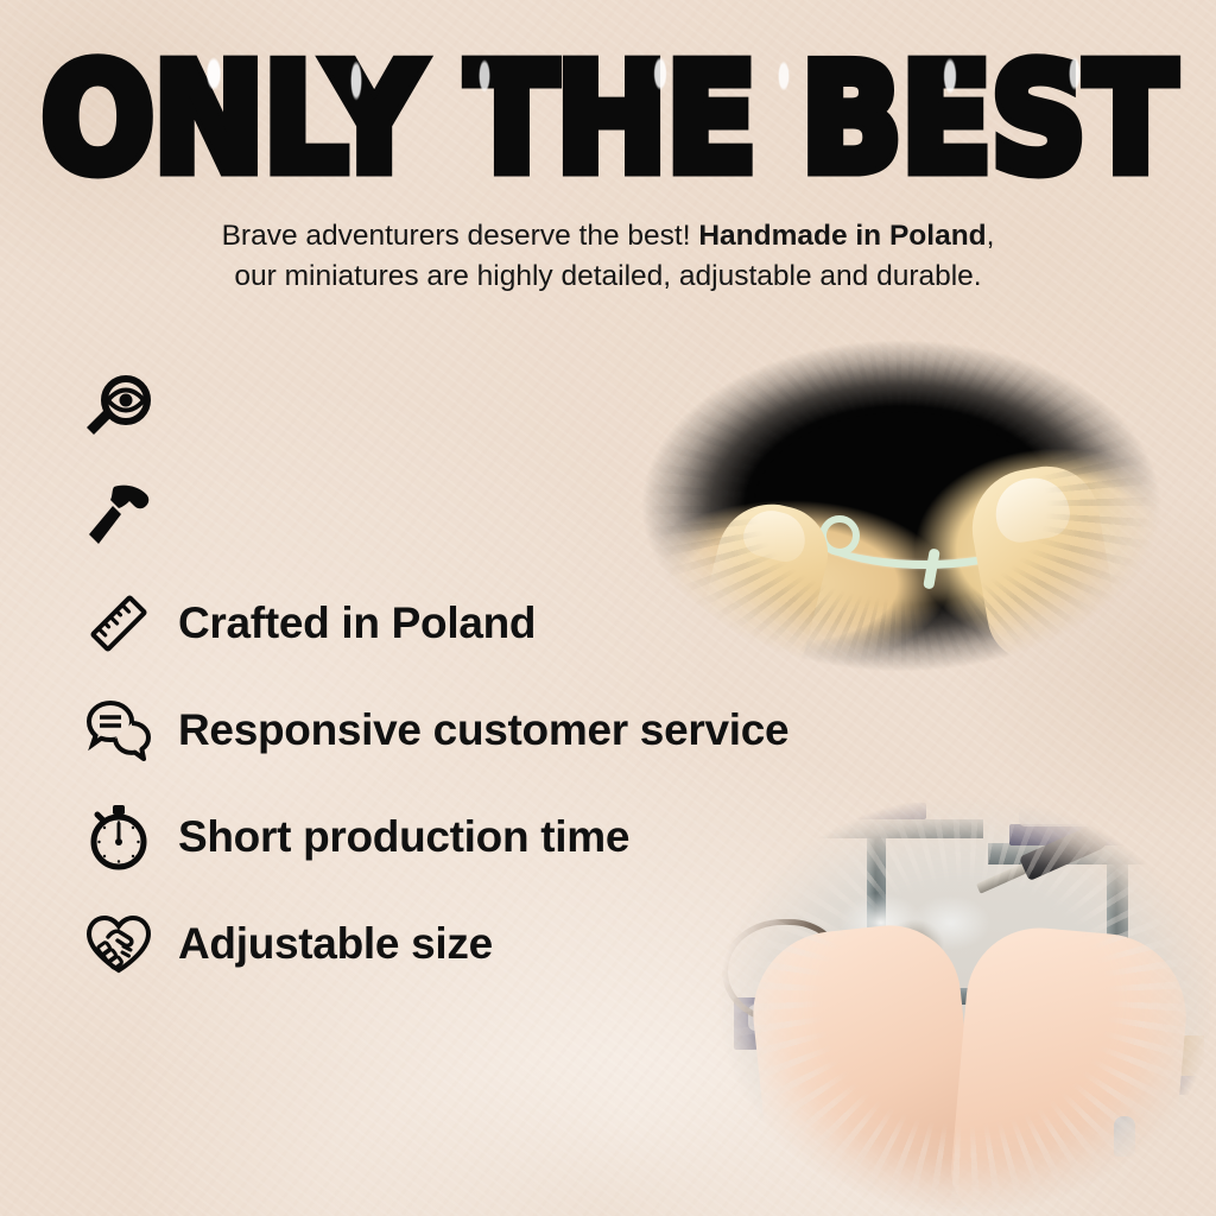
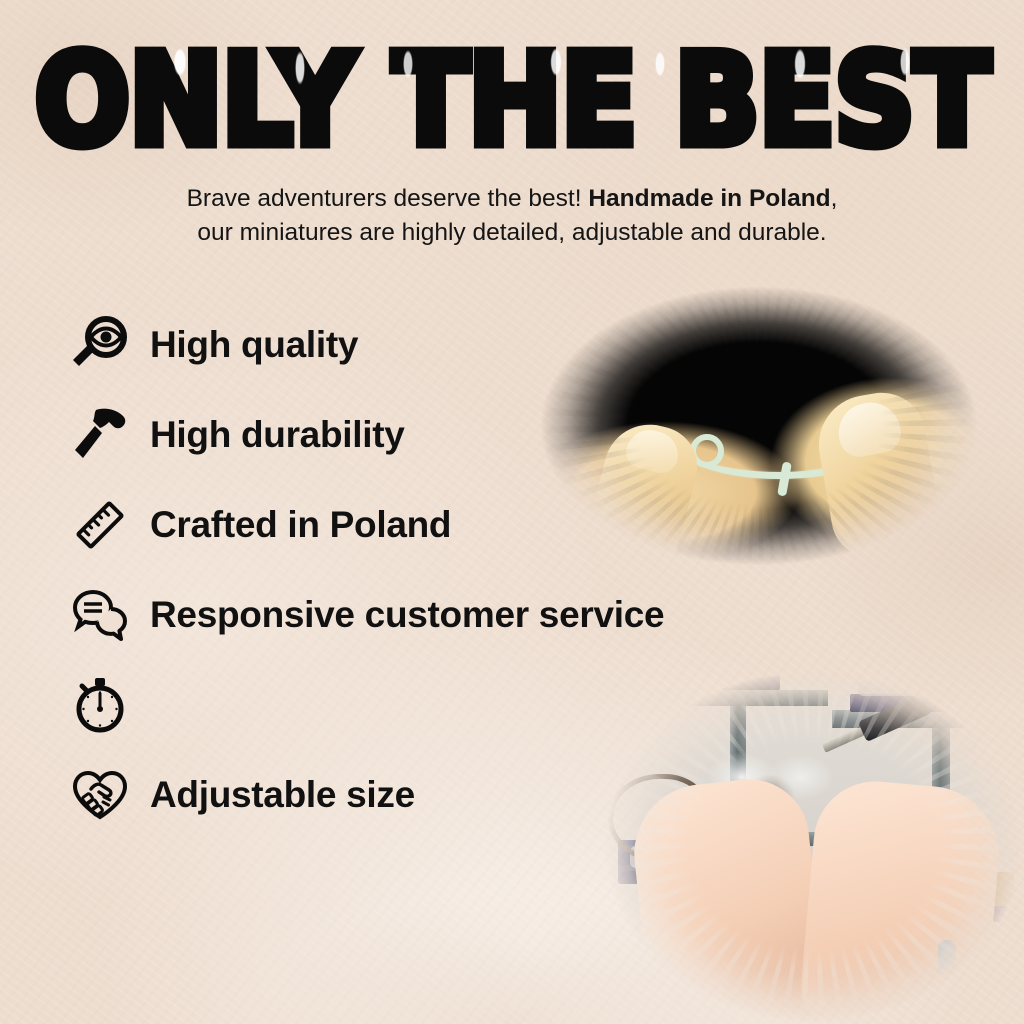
  Brave adventurers deserve the best! Handmade in Poland,
  our miniatures are highly detailed, adjustable and durable.
+ High quality
+ High durability
  Crafted in Poland
  Responsive customer service
- Short production time
  Adjustable size
